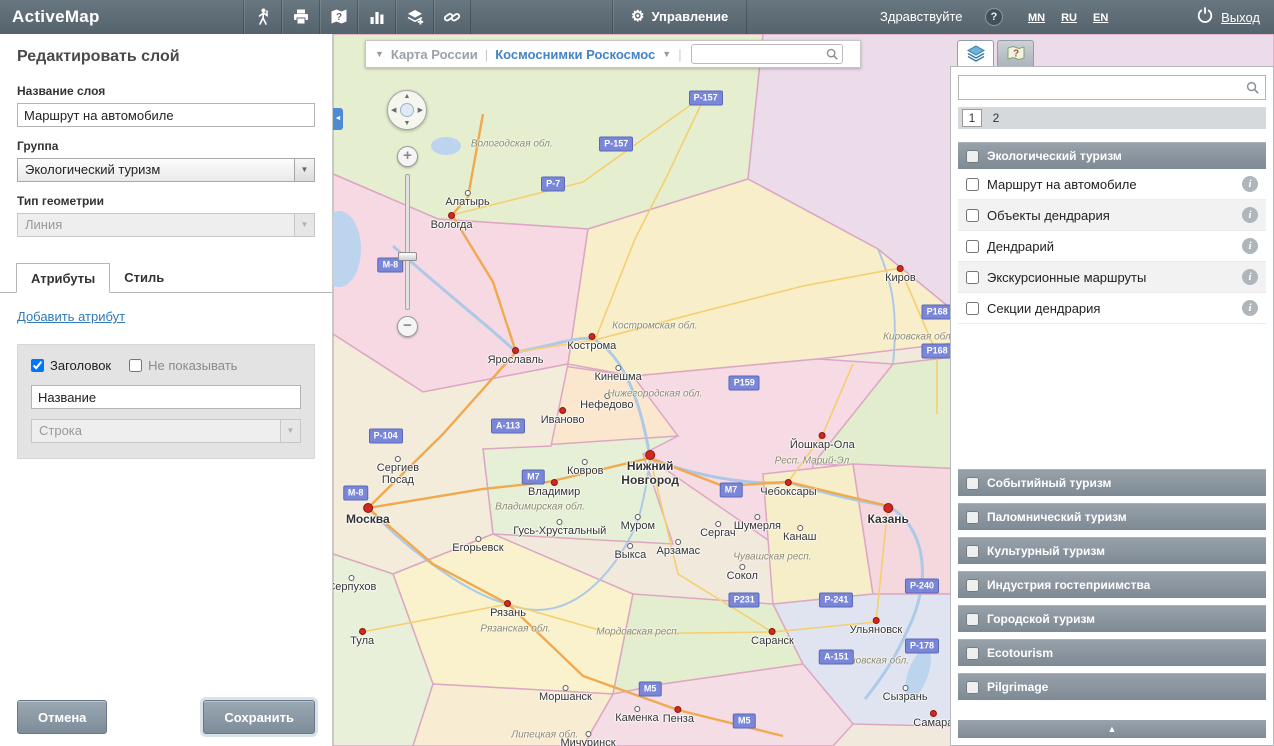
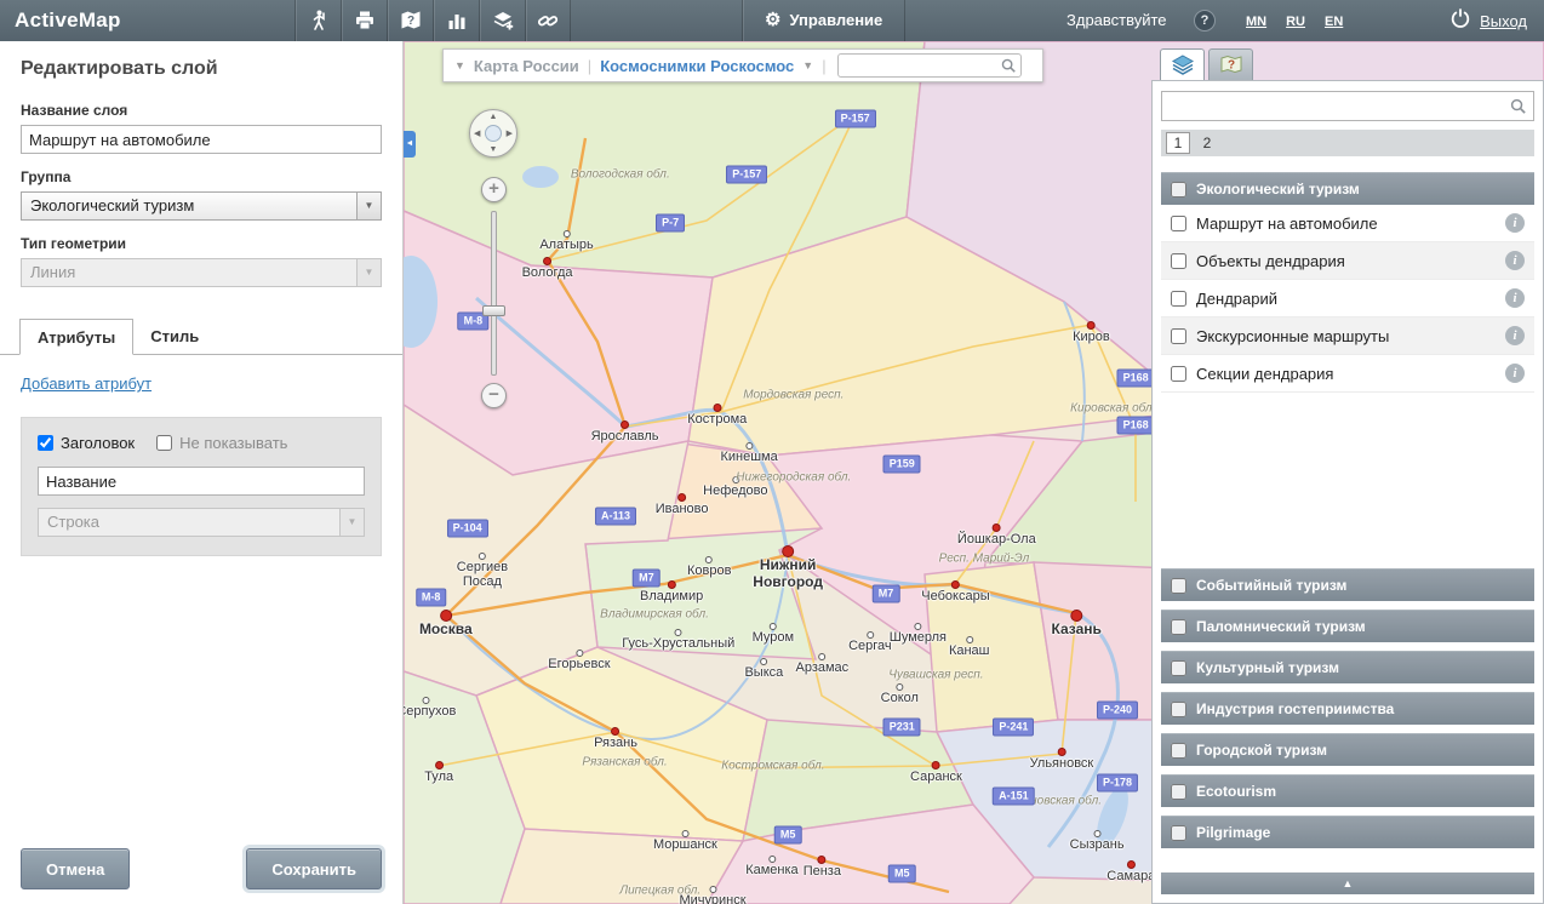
  ActiveMap
  ?
  ⚙ Управление
  Здравствуйте
  ?
  MN RU EN
  Выход
  Редактировать слой
  Название слоя
  Маршрут на автомобиле
  Группа
  Экологический туризм
  ▼
  Тип геометрии
  Линия
  ▼
  Атрибуты
  Стиль
  Добавить атрибут
  Заголовок
  Не показывать
  Название
  Строка
  ▼
  Отмена
  Сохранить
  Москва
  Вологда
  Алатырь
  Киров
  Кострома
  Ярославль
  Кинешма
  Нефедово
  Иваново
  Нижний
  Новгород
  Сергиев
  Посад
  Владимир
  Ковров
  Гусь-Хрустальный
  Муром
  Выкса
  Арзамас
  Егорьевск
  ерпухов
  Рязань
  Тула
  Чебоксары
  Казань
  Йошкар-Ола
  Сергач
  Шумерля
  Канаш
  Сокол
  Ульяновск
  Саранск
  Пенза
  Каменка
  Моршанск
  Мичуринск
  Сызрань
  Самар
  Вологодская обл.
- Костромская обл.
+ Мордовская респ.
  Кировская обл
  Нижегородская обл.
  Владимирская обл.
  Респ. Марий-Эл
  Чувашская респ.
  Рязанская обл.
- Мордовская респ.
+ Костромская обл.
  Липецкая обл.
  Р-157
  Р-157
  Р-7
  М-8
  М-8
  Р-104
  А-113
  Р159
  Р168
  Р168
  М7
  М7
  Р-240
  Р-241
  Р231
  Р-178
  А-151
  М5
  М5
  ▼
  Карта России
  |
  Космоснимки Роскосмос
  ▼
  |
  +
  −
  ?
  1
  2
  Экологический туризм
  Маршрут на автомобиле
  i
  Объекты дендрария
  i
  Дендрарий
  i
  Экскурсионные маршруты
  i
  Секции дендрария
  i
  Событийный туризм
  Паломнический туризм
  Культурный туризм
  Индустрия гостеприимства
  Городской туризм
  Ecotourism
  Pilgrimage
  ▲
